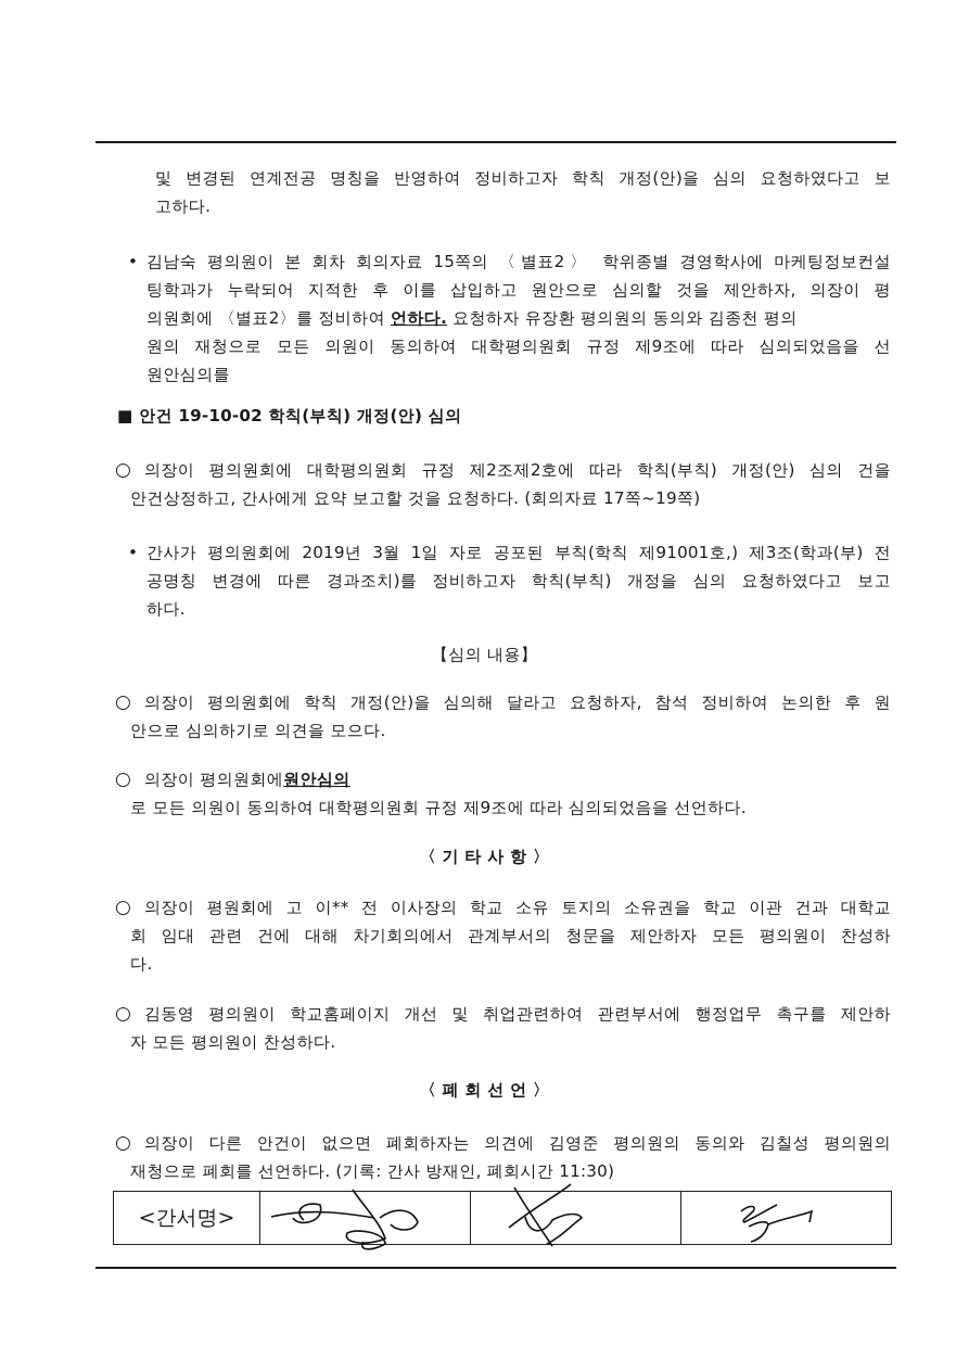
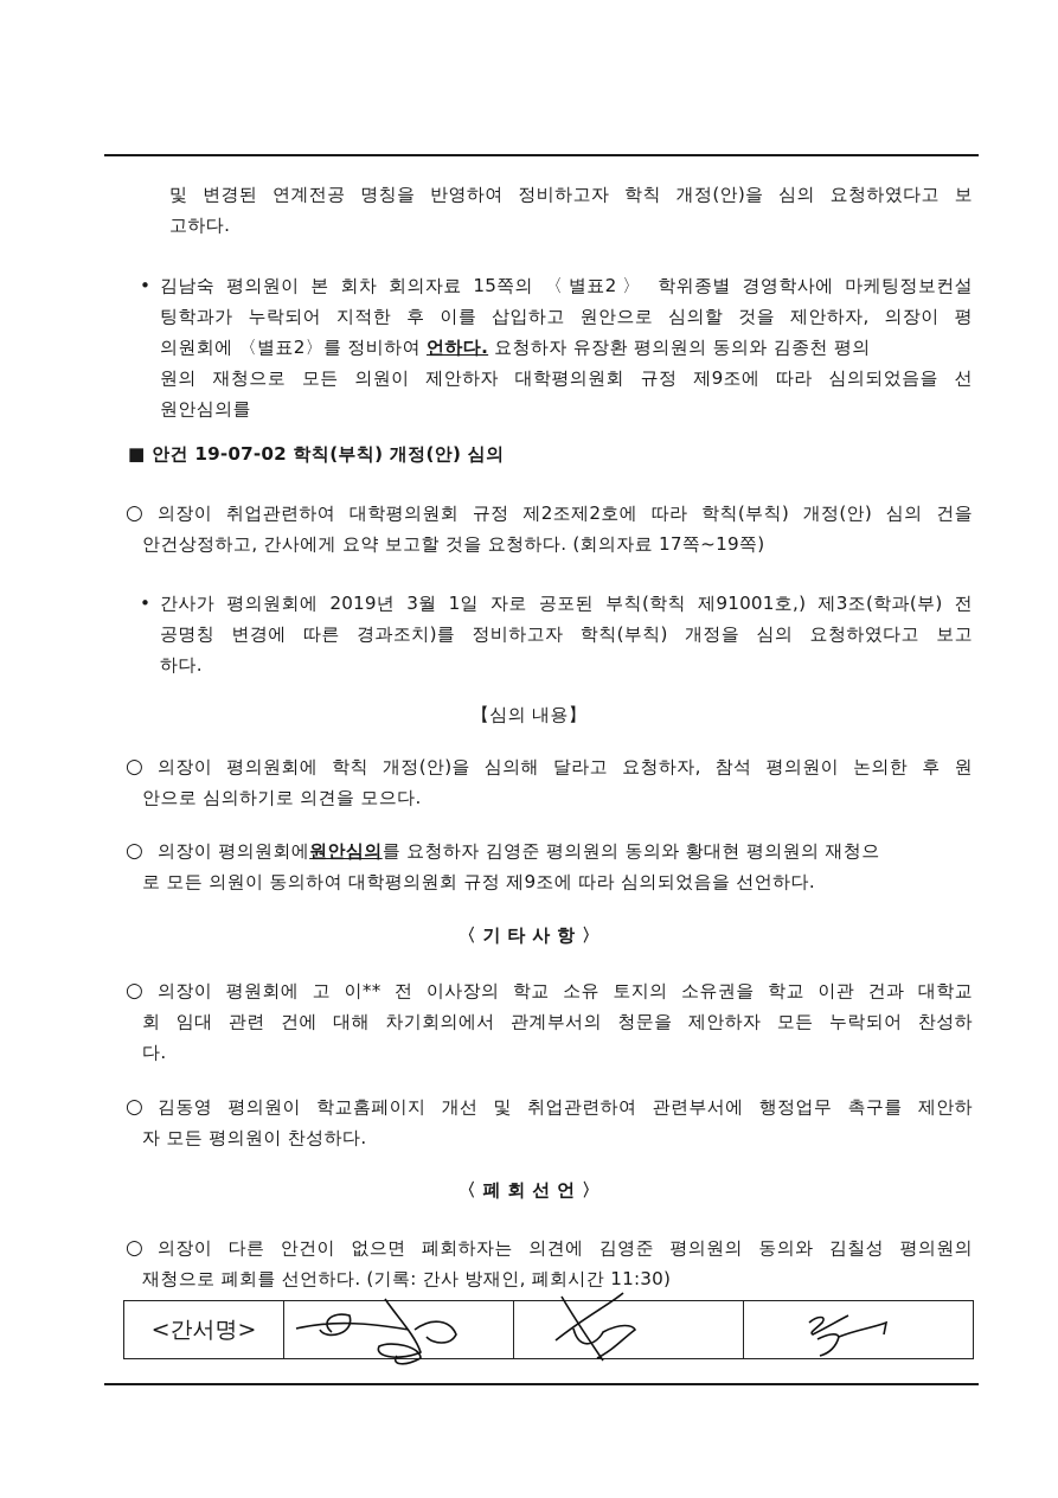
  및 변경된 연계전공 명칭을 반영하여 정비하고자 학칙 개정(안)을 심의 요청하였다고 보
  고하다.
  •
  김남숙 평의원이 본 회차 회의자료 15쪽의 〈별표2〉 학위종별 경영학사에 마케팅정보컨설
  팅학과가 누락되어 지적한 후 이를 삽입하고 원안으로 심의할 것을 제안하자, 의장이 평
  의원회에 〈별표2〉를 정비하여 언하다. 요청하자 유장환 평의원의 동의와 김종천 평의
- 원의 재청으로 모든 의원이 동의하여 대학평의원회 규정 제9조에 따라 심의되었음을 선
+ 원의 재청으로 모든 의원이 제안하자 대학평의원회 규정 제9조에 따라 심의되었음을 선
  원안심의를
- ■ 안건 19-10-02 학칙(부칙) 개정(안) 심의
+ ■ 안건 19-07-02 학칙(부칙) 개정(안) 심의
  ○
- 의장이 평의원회에 대학평의원회 규정 제2조제2호에 따라 학칙(부칙) 개정(안) 심의 건을
+ 의장이 취업관련하여 대학평의원회 규정 제2조제2호에 따라 학칙(부칙) 개정(안) 심의 건을
  안건상정하고, 간사에게 요약 보고할 것을 요청하다. (회의자료 17쪽~19쪽)
  •
  간사가 평의원회에 2019년 3월 1일 자로 공포된 부칙(학칙 제91001호,) 제3조(학과(부) 전
  공명칭 변경에 따른 경과조치)를 정비하고자 학칙(부칙) 개정을 심의 요청하였다고 보고
  하다.
  【심의 내용】
  ○
- 의장이 평의원회에 학칙 개정(안)을 심의해 달라고 요청하자, 참석 정비하여 논의한 후 원
+ 의장이 평의원회에 학칙 개정(안)을 심의해 달라고 요청하자, 참석 평의원이 논의한 후 원
  안으로 심의하기로 의견을 모으다.
  ○
  의장이 평의원회에
  원안심의
+ 를 요청하자 김영준 평의원의 동의와 황대현 평의원의 재청으
  로 모든 의원이 동의하여 대학평의원회 규정 제9조에 따라 심의되었음을 선언하다.
  〈 기 타 사 항 〉
  ○
  의장이 평원회에 고 이** 전 이사장의 학교 소유 토지의 소유권을 학교 이관 건과 대학교
- 회 임대 관련 건에 대해 차기회의에서 관계부서의 청문을 제안하자 모든 평의원이 찬성하
+ 회 임대 관련 건에 대해 차기회의에서 관계부서의 청문을 제안하자 모든 누락되어 찬성하
  다.
  ○
  김동영 평의원이 학교홈페이지 개선 및 취업관련하여 관련부서에 행정업무 촉구를 제안하
  자 모든 평의원이 찬성하다.
  〈 폐 회 선 언 〉
  ○
  의장이 다른 안건이 없으면 폐회하자는 의견에 김영준 평의원의 동의와 김칠성 평의원의
  재청으로 폐회를 선언하다. (기록: 간사 방재인, 폐회시간 11:30)
  <간서명>
